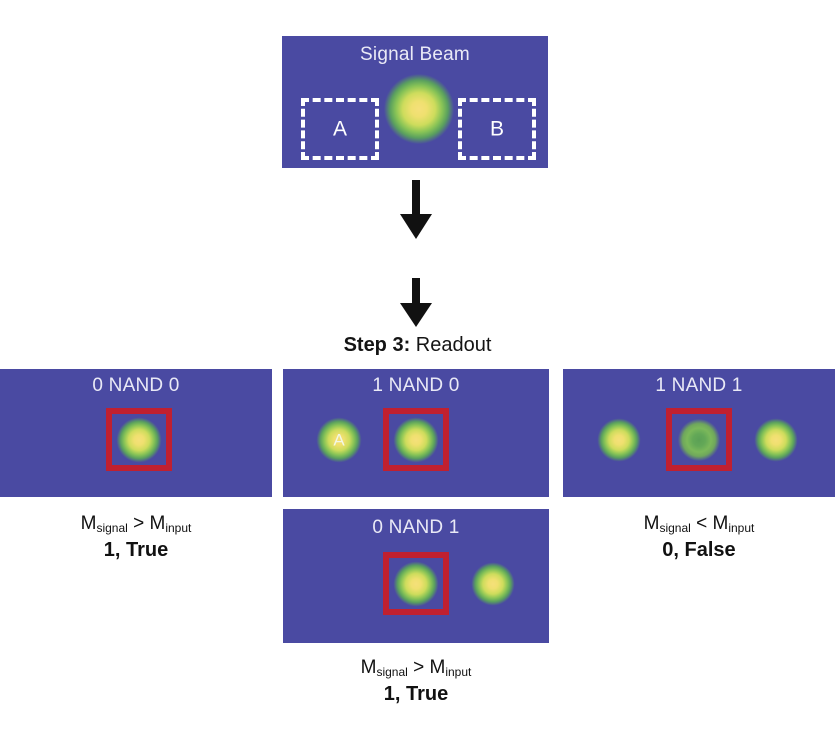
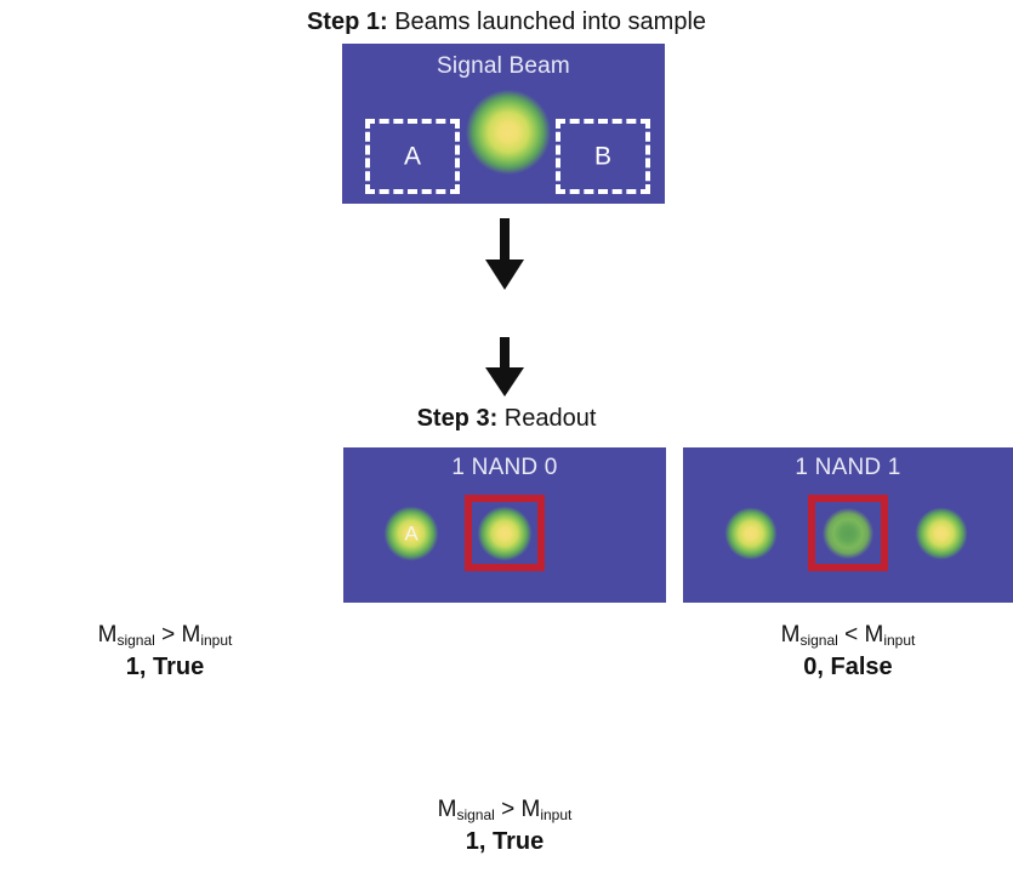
+ Step 1: Beams launched into sample
  Signal Beam
  A
  B
  Step 3: Readout
- 0 NAND 0
  Msignal > Minput
  1, True
  1 NAND 0
  A
  1 NAND 1
  Msignal < Minput
  0, False
- 0 NAND 1
  Msignal > Minput
  1, True
